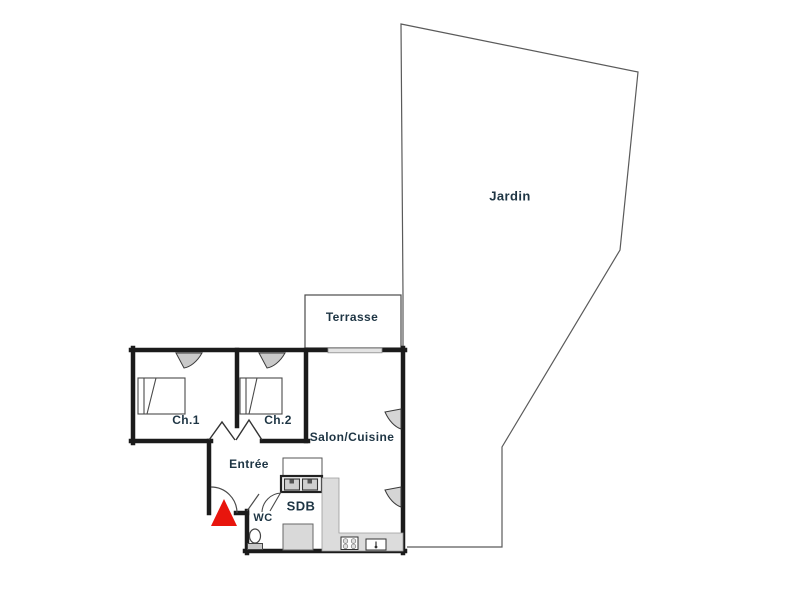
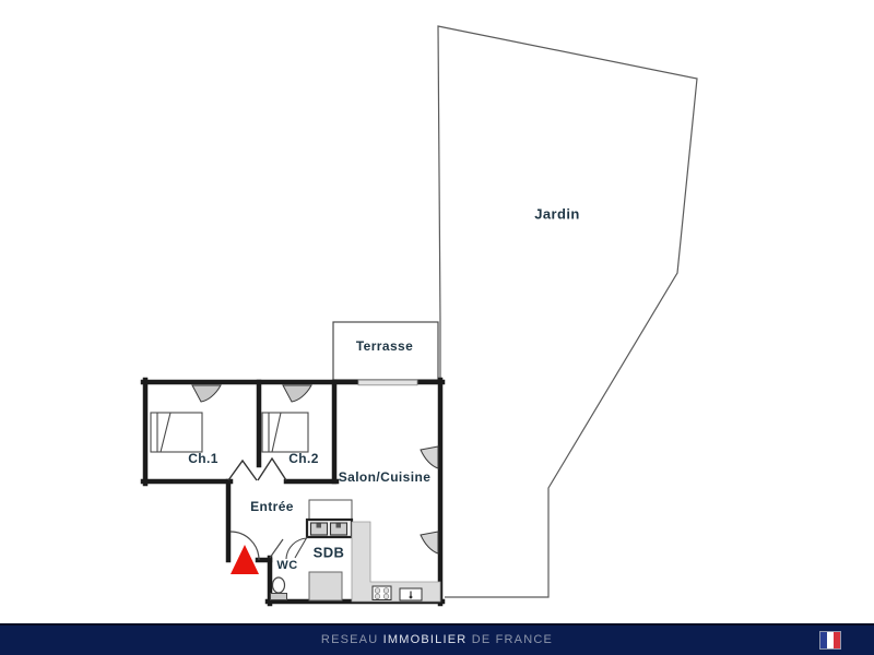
  Jardin
  Terrasse
  Ch.1
  Ch.2
  Salon/Cuisine
  Entrée
  SDB
  WC
+ RESEAU IMMOBILIER DE FRANCE
